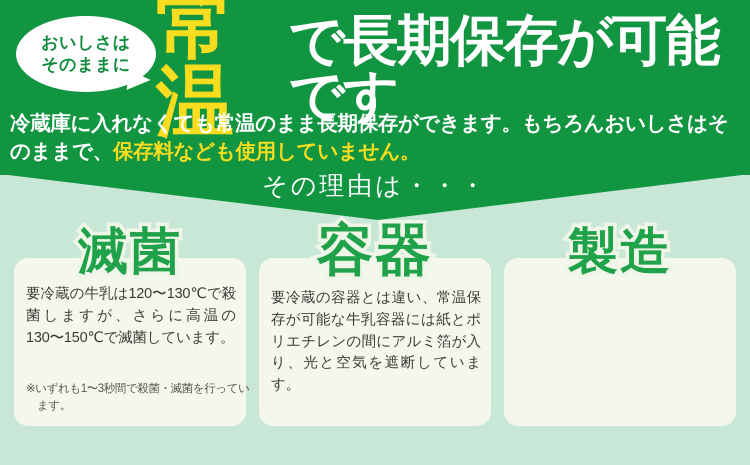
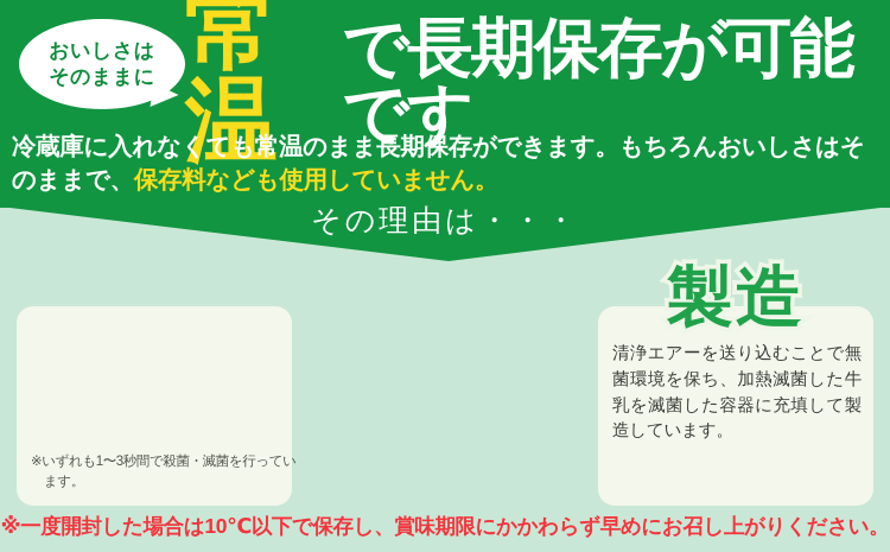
  おいしさは
  そのままに
  常温
  で長期保存が可能です
  冷蔵庫に入れなくても常温のまま長期保存ができます。もちろんおいしさはそのままで、保存料なども使用していません。
  その理由は・・・
- 滅菌
- 要冷蔵の牛乳は120〜130℃で殺菌しますが、さらに高温の130〜150℃で滅菌しています。
  ※いずれも1〜3秒間で殺菌・滅菌を行っています。
- 容器
- 要冷蔵の容器とは違い、常温保存が可能な牛乳容器には紙とポリエチレンの間にアルミ箔が入り、光と空気を遮断しています。
  製造
+ 清浄エアーを送り込むことで無菌環境を保ち、加熱滅菌した牛乳を滅菌した容器に充填して製造しています。
+ ※一度開封した場合は10℃以下で保存し、賞味期限にかかわらず早めにお召し上がりください。
